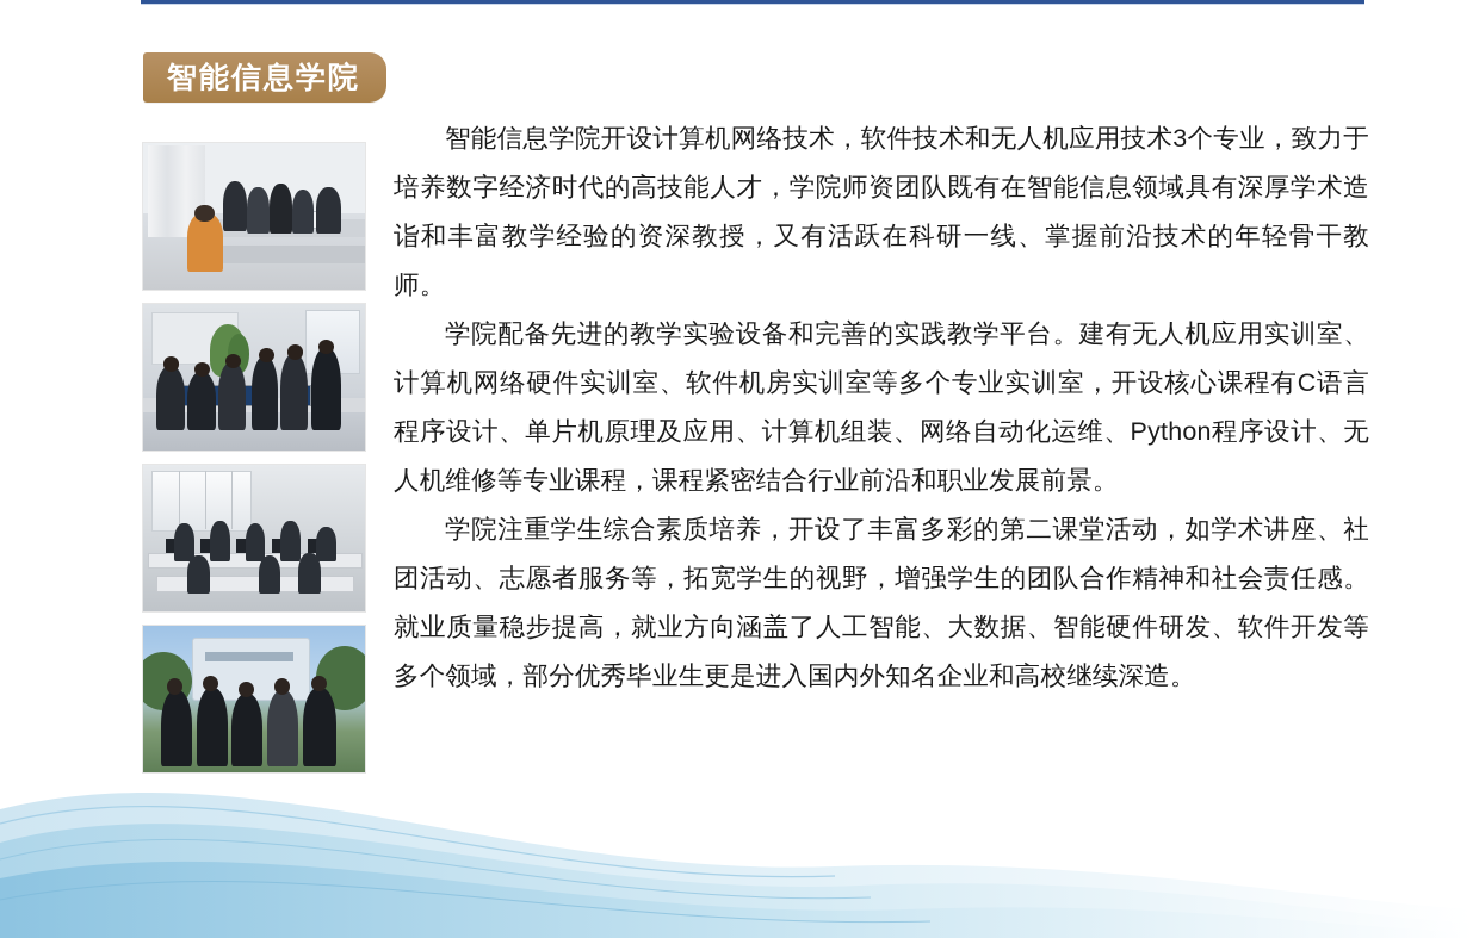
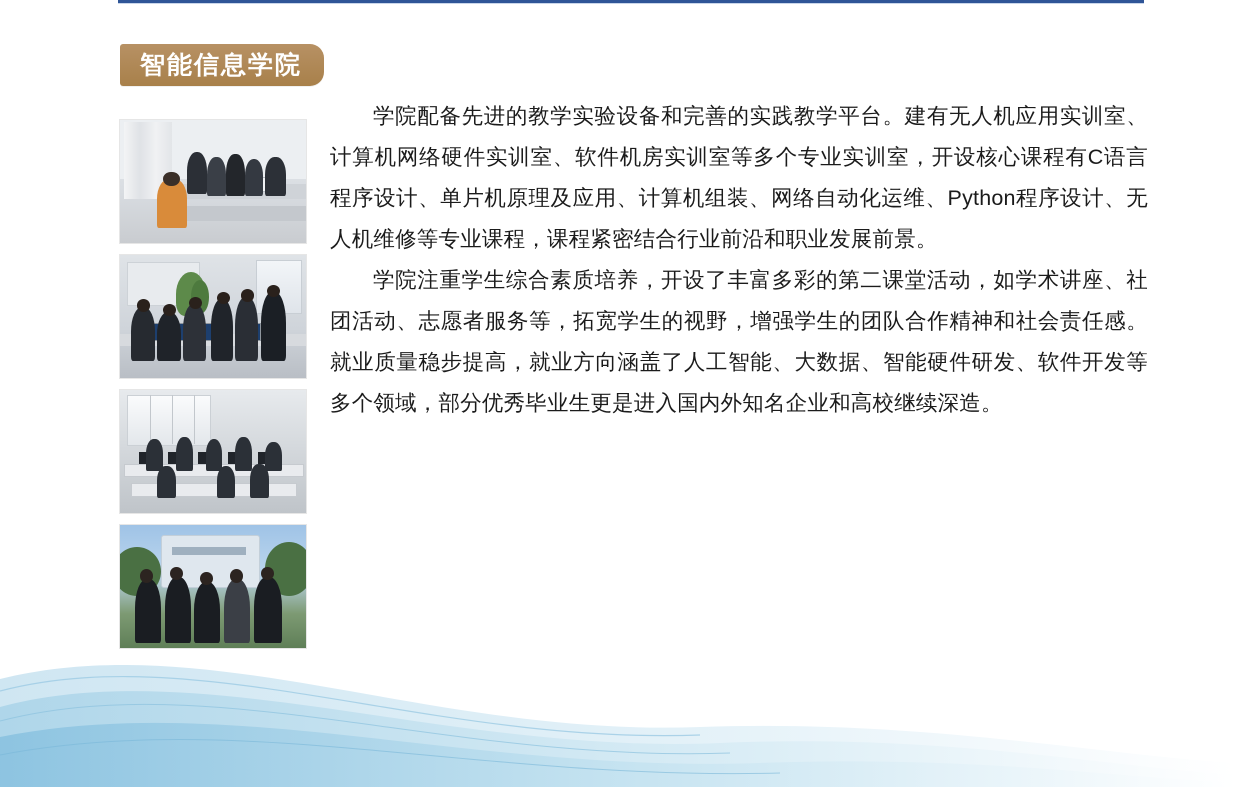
  智能信息学院
- 智能信息学院开设计算机网络技术，软件技术和无人机应用技术3个专业，致力于培养数字经济时代的高技能人才，学院师资团队既有在智能信息领域具有深厚学术造诣和丰富教学经验的资深教授，又有活跃在科研一线、掌握前沿技术的年轻骨干教师。
  学院配备先进的教学实验设备和完善的实践教学平台。建有无人机应用实训室、计算机网络硬件实训室、软件机房实训室等多个专业实训室，开设核心课程有C语言程序设计、单片机原理及应用、计算机组装、网络自动化运维、Python程序设计、无人机维修等专业课程，课程紧密结合行业前沿和职业发展前景。
  学院注重学生综合素质培养，开设了丰富多彩的第二课堂活动，如学术讲座、社团活动、志愿者服务等，拓宽学生的视野，增强学生的团队合作精神和社会责任感。就业质量稳步提高，就业方向涵盖了人工智能、大数据、智能硬件研发、软件开发等多个领域，部分优秀毕业生更是进入国内外知名企业和高校继续深造。
